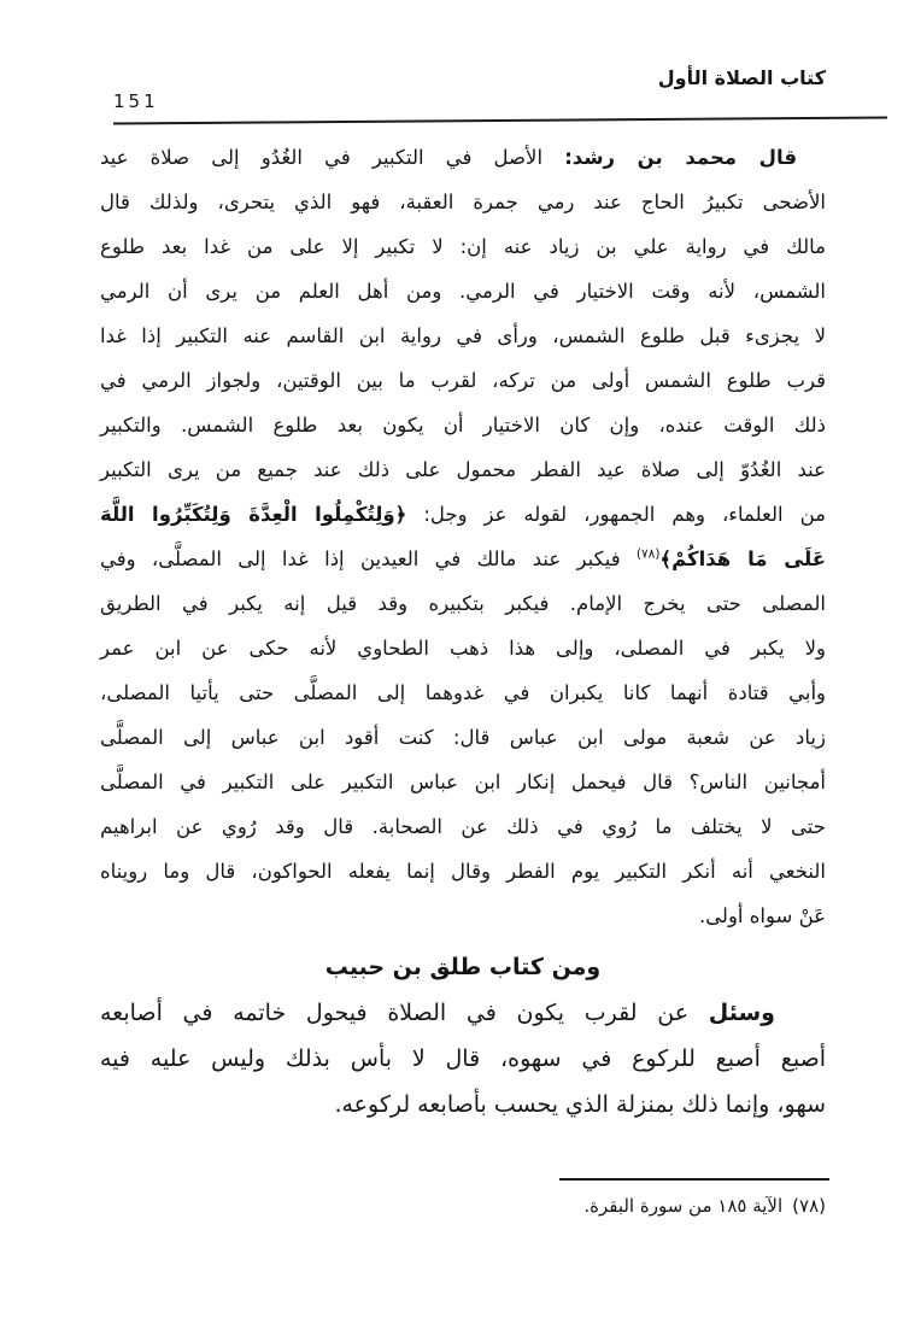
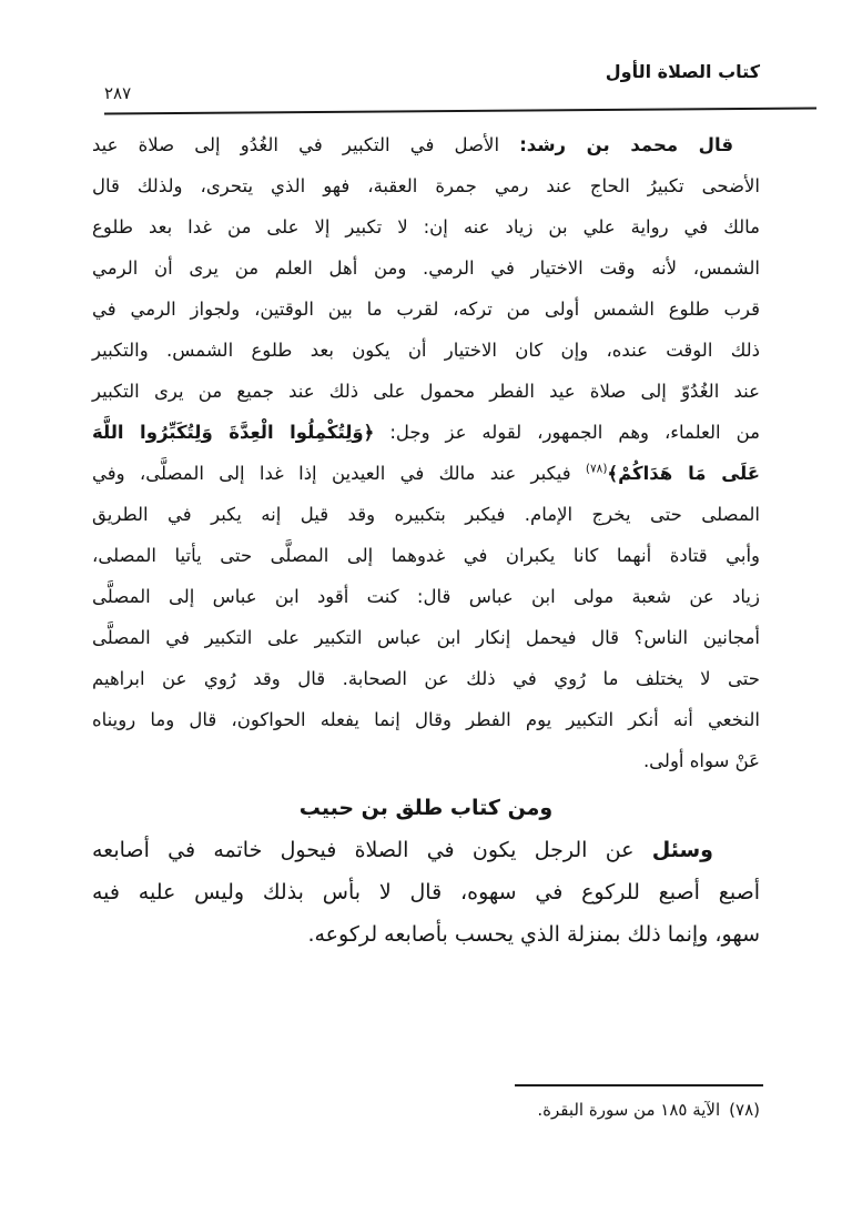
  كتاب الصلاة الأول
- 151
+ ٢٨٧
  قال محمد بن رشد: الأصل في التكبير في الغُدُو إلى صلاة عيد
  الأضحى تكبيرُ الحاج عند رمي جمرة العقبة، فهو الذي يتحرى، ولذلك قال
  مالك في رواية علي بن زياد عنه إن: لا تكبير إلا على من غدا بعد طلوع
  الشمس، لأنه وقت الاختيار في الرمي. ومن أهل العلم من يرى أن الرمي
- لا يجزىء قبل طلوع الشمس، ورأى في رواية ابن القاسم عنه التكبير إذا غدا
  قرب طلوع الشمس أولى من تركه، لقرب ما بين الوقتين، ولجواز الرمي في
  ذلك الوقت عنده، وإن كان الاختيار أن يكون بعد طلوع الشمس. والتكبير
  عند الغُدُوّ إلى صلاة عيد الفطر محمول على ذلك عند جميع من يرى التكبير
  من العلماء، وهم الجمهور، لقوله عز وجل: ﴿وَلِتُكْمِلُوا الْعِدَّةَ وَلِتُكَبِّرُوا اللَّهَ
  عَلَى مَا هَدَاكُمْ﴾(٧٨) فيكبر عند مالك في العيدين إذا غدا إلى المصلَّى، وفي
  المصلى حتى يخرج الإمام. فيكبر بتكبيره وقد قيل إنه يكبر في الطريق
- ولا يكبر في المصلى، وإلى هذا ذهب الطحاوي لأنه حكى عن ابن عمر
  وأبي قتادة أنهما كانا يكبران في غدوهما إلى المصلَّى حتى يأتيا المصلى،
  زياد عن شعبة مولى ابن عباس قال: كنت أقود ابن عباس إلى المصلَّى
  أمجانين الناس؟ قال فيحمل إنكار ابن عباس التكبير على التكبير في المصلَّى
  حتى لا يختلف ما رُوي في ذلك عن الصحابة. قال وقد رُوي عن ابراهيم
  النخعي أنه أنكر التكبير يوم الفطر وقال إنما يفعله الحواكون، قال وما رويناه
  عَنْ سواه أولى.
  ومن كتاب طلق بن حبيب
- وسئل عن لقرب يكون في الصلاة فيحول خاتمه في أصابعه
+ وسئل عن الرجل يكون في الصلاة فيحول خاتمه في أصابعه
  أصبع أصبع للركوع في سهوه، قال لا بأس بذلك وليس عليه فيه
  سهو، وإنما ذلك بمنزلة الذي يحسب بأصابعه لركوعه.
  (٧٨)الآية ١٨٥ من سورة البقرة.
